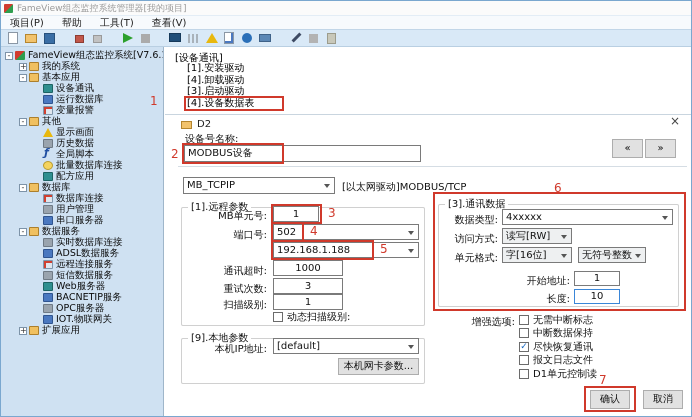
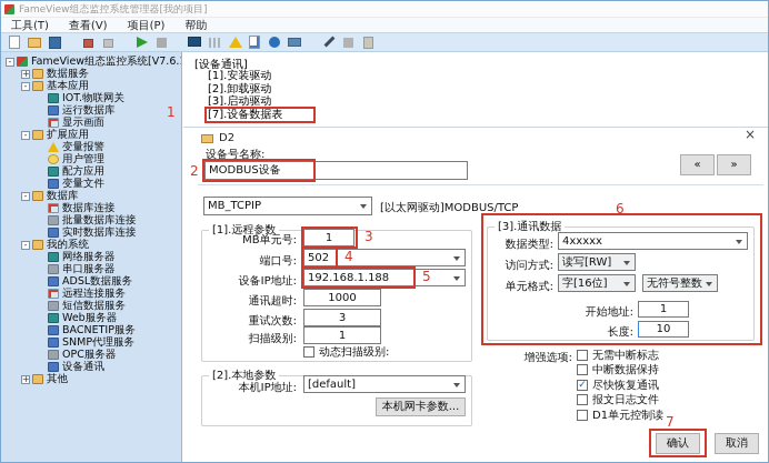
  FameView组态监控系统管理器[我的项目]
- 项目(P)
+ 工具(T)
- 帮助
+ 查看(V)
- 工具(T)
+ 项目(P)
- 查看(V)
+ 帮助
  -
  FameView组态监控系统[V7.6.
  +
- 我的系统
+ 数据服务
  -
  基本应用
- 设备通讯
+ IOT.物联网关
  运行数据库
- 变量报警
+ 显示画面
  -
- 其他
+ 扩展应用
- 显示画面
+ 变量报警
- 历史数据
- 全局脚本
- 批量数据库连接
+ 用户管理
  配方应用
+ 变量文件
  -
  数据库
  数据库连接
- 用户管理
+ 批量数据库连接
- 串口服务器
+ 实时数据库连接
  -
- 数据服务
+ 我的系统
+ 网络服务器
- 实时数据库连接
+ 串口服务器
  ADSL数据服务
  远程连接服务
  短信数据服务
  Web服务器
  BACNETIP服务
+ SNMP代理服务
  OPC服务器
- IOT.物联网关
+ 设备通讯
  +
- 扩展应用
+ 其他
  [设备通讯]
  [1].安装驱动
- [4].卸载驱动
+ [2].卸载驱动
  [3].启动驱动
- [4].设备数据表
+ [7].设备数据表
  D2
  ×
  设备号名称:
  MODBUS设备
  «
  »
  MB_TCPIP
  [以太网驱动]MODBUS/TCP
  [1].远程参数
  MB单元号:
  1
  端口号:
  502
+ 设备IP地址:
  192.168.1.188
  通讯超时:
  1000
  重试次数:
  3
  扫描级别:
  1
  动态扫描级别:
- [9].本地参数
+ [2].本地参数
  本机IP地址:
  [default]
  本机网卡参数...
  [3].通讯数据
  数据类型:
  4xxxxx
  访问方式:
  读写[RW]
  单元格式:
  字[16位]
  无符号整数
  开始地址:
  1
  长度:
  10
  增强选项:
  无需中断标志
  中断数据保持
  ✓
  尽快恢复通讯
  报文日志文件
  D1单元控制读
  确认
  取消
  1
  2
  3
  4
  5
  6
  7
